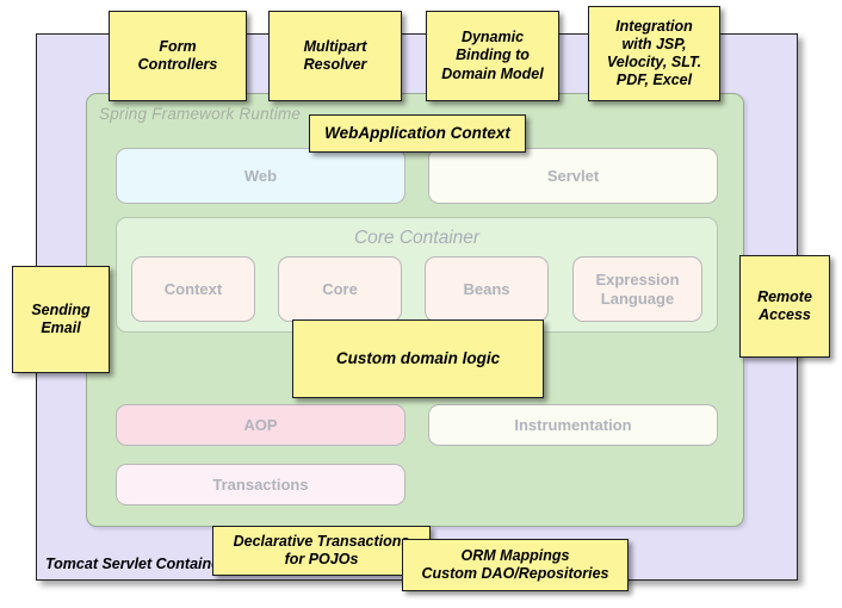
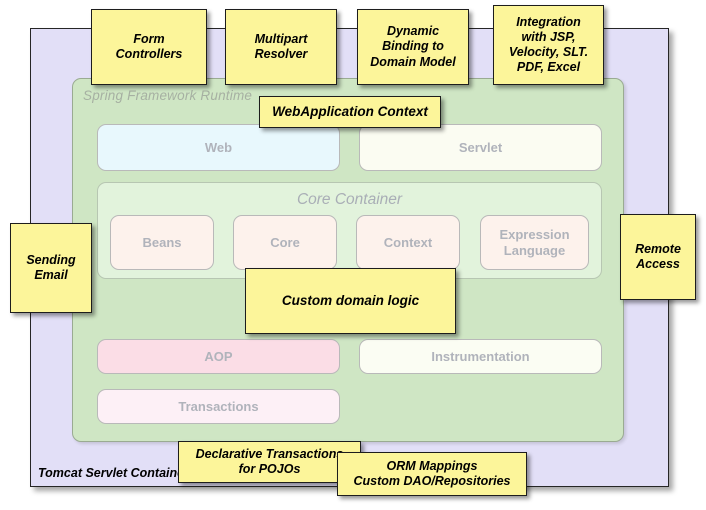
  Tomcat Servlet Contain
  Spring Framework Runtime
  Web
  Servlet
  Core Container
- Context
+ Beans
  Core
- Beans
+ Context
  Expression
  Language
  AOP
  Instrumentation
  Transactions
  Form
  Controllers
  Multipart
  Resolver
  Dynamic
  Binding to
  Domain Model
  Integration
  with JSP,
  Velocity, SLT.
  PDF, Excel
  WebApplication Context
  Sending
  Email
  Remote
  Access
  Custom domain logic
  Declarative Transaction
  for POJOs
  ORM Mappings
  Custom DAO/Repositories
